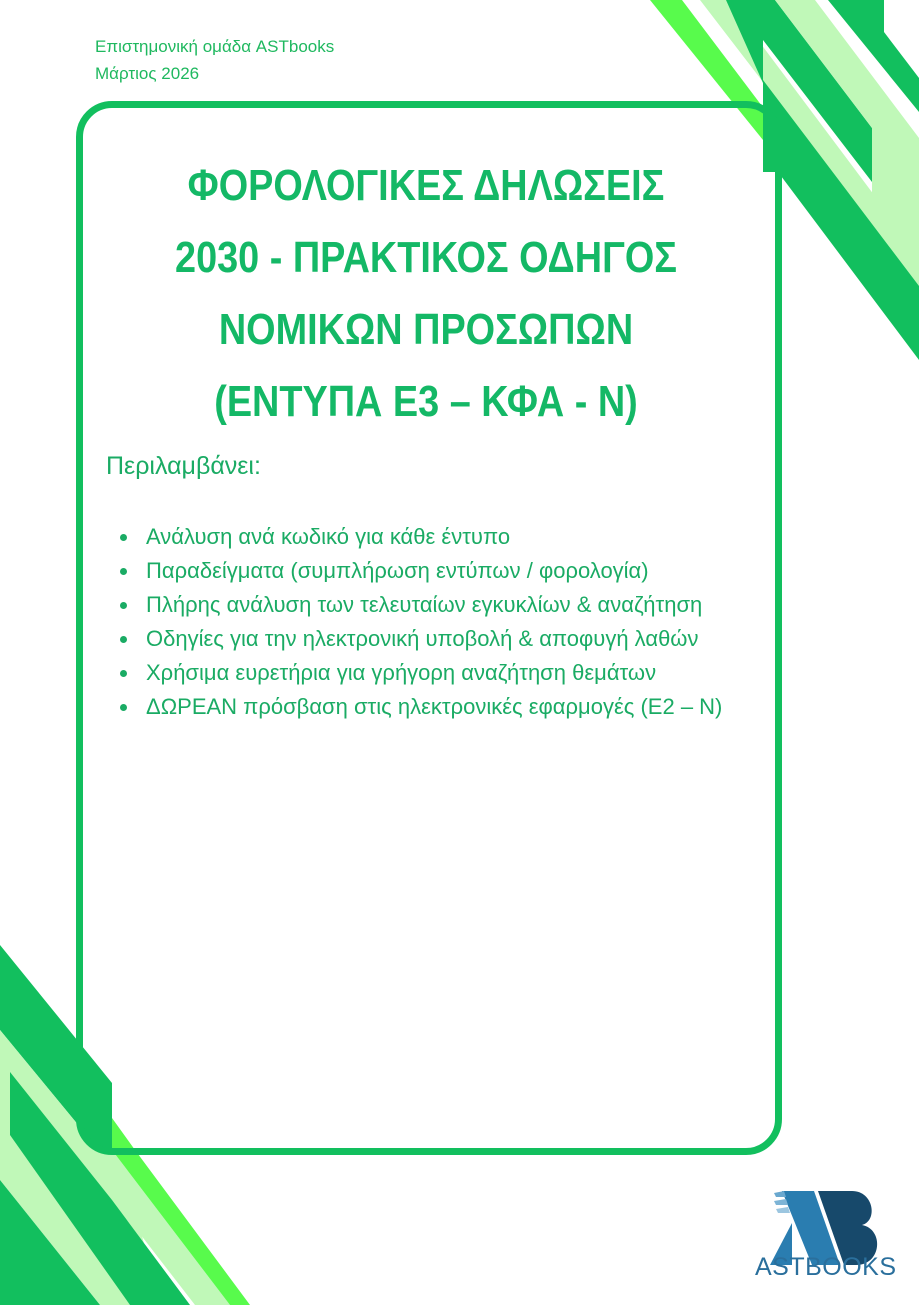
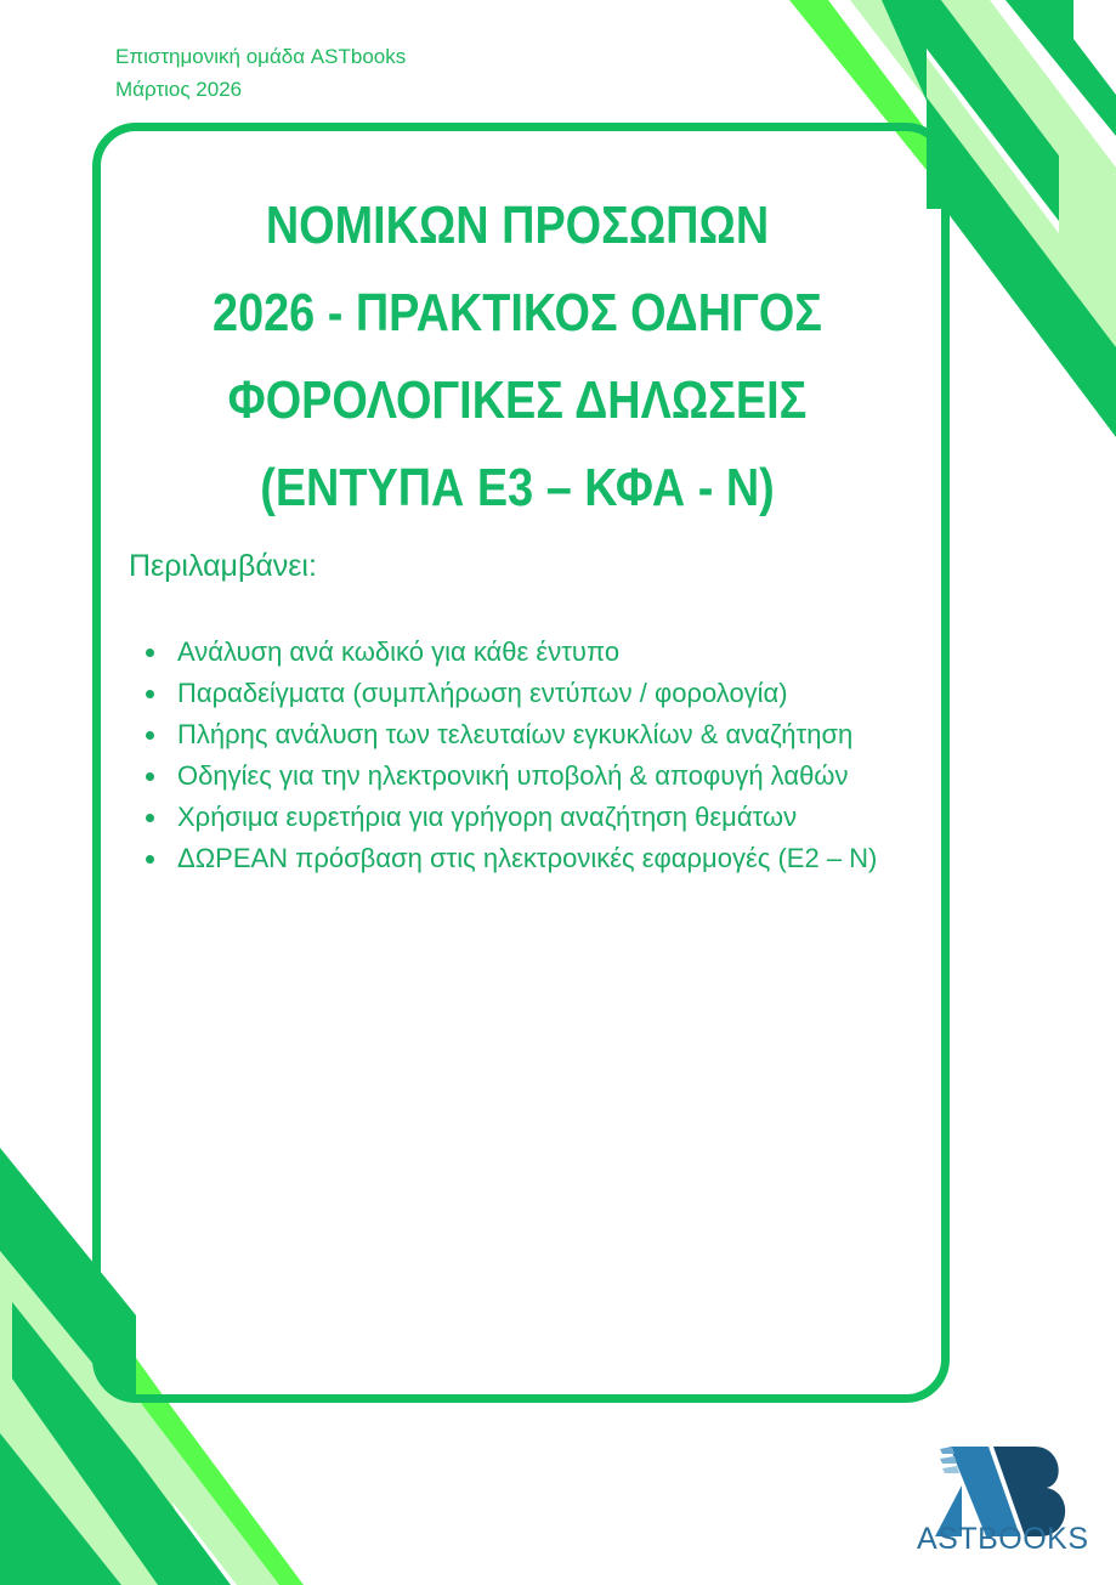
  Επιστημονική ομάδα ASTbooks
  Μάρτιος 2026
- ΦΟΡΟΛΟΓΙΚΕΣ ΔΗΛΩΣΕΙΣ
+ ΝΟΜΙΚΩΝ ΠΡΟΣΩΠΩΝ
- 2030 - ΠΡΑΚΤΙΚΟΣ ΟΔΗΓΟΣ
+ 2026 - ΠΡΑΚΤΙΚΟΣ ΟΔΗΓΟΣ
- ΝΟΜΙΚΩΝ ΠΡΟΣΩΠΩΝ
+ ΦΟΡΟΛΟΓΙΚΕΣ ΔΗΛΩΣΕΙΣ
  (ΕΝΤΥΠΑ Ε3 – ΚΦΑ - Ν)
  Περιλαμβάνει:
  Ανάλυση ανά κωδικό για κάθε έντυπο
  Παραδείγματα (συμπλήρωση εντύπων / φορολογία)
  Πλήρης ανάλυση των τελευταίων εγκυκλίων & αναζήτηση
  Οδηγίες για την ηλεκτρονική υποβολή & αποφυγή λαθών
  Χρήσιμα ευρετήρια για γρήγορη αναζήτηση θεμάτων
  ΔΩΡΕΑΝ πρόσβαση στις ηλεκτρονικές εφαρμογές (Ε2 – Ν)
  ASTBOOKS
